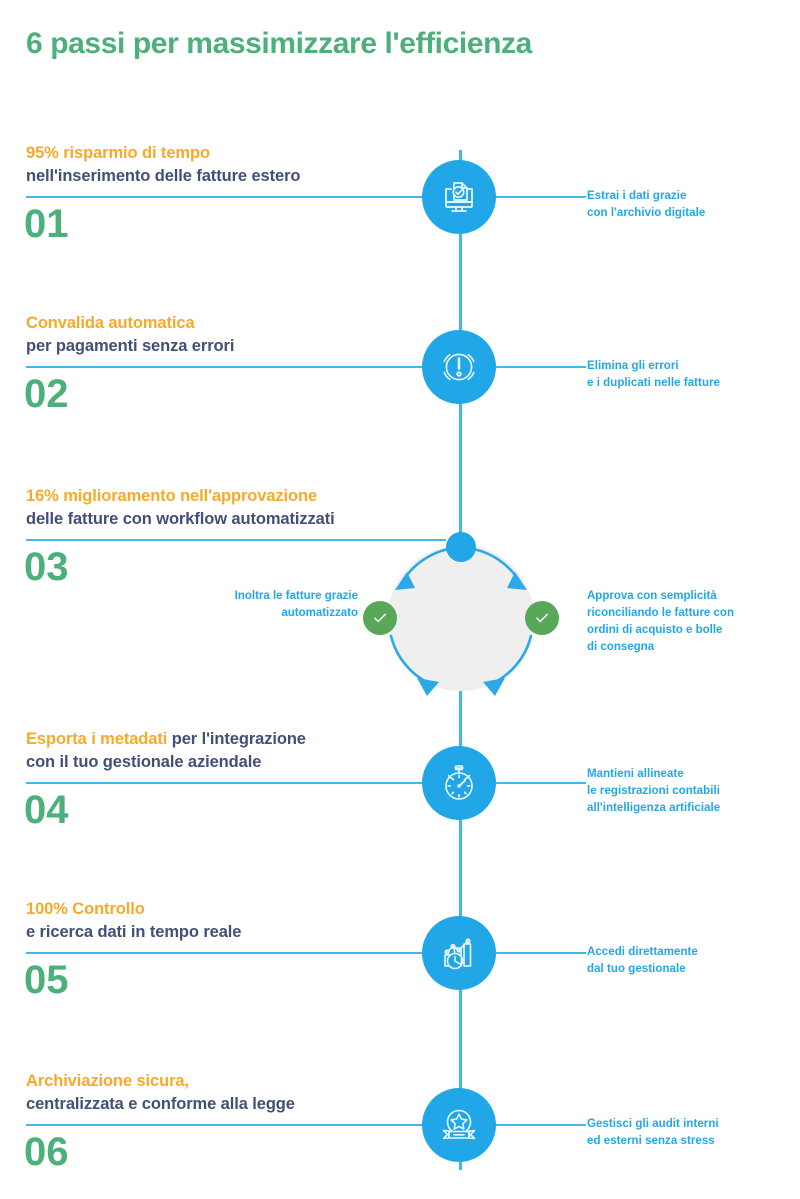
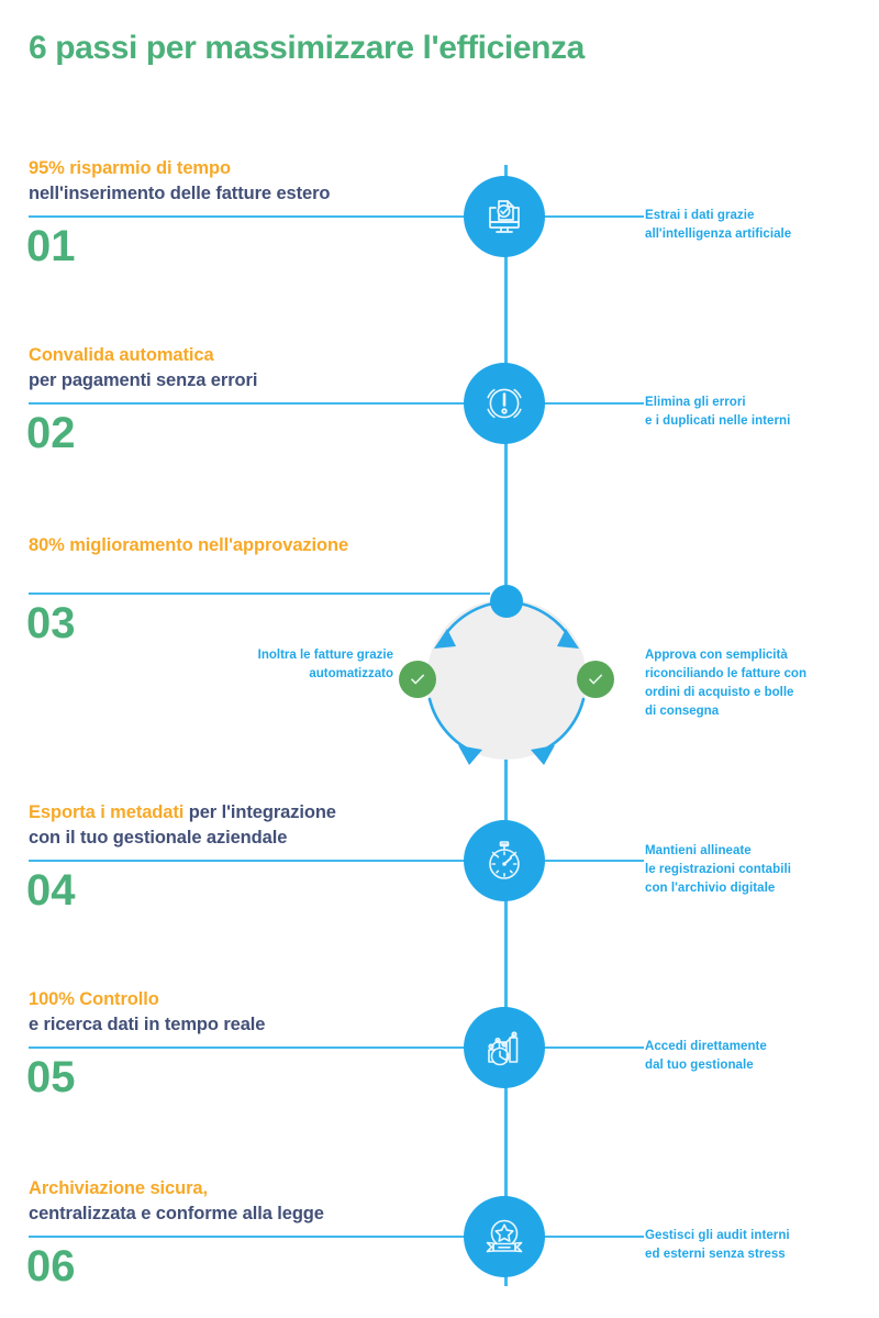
  6 passi per massimizzare l'efficienza
  95% risparmio di tempo
  nell'inserimento delle fatture estero
  01
  Estrai i dati grazie
- con l'archivio digitale
+ all'intelligenza artificiale
  Convalida automatica
  per pagamenti senza errori
  02
  Elimina gli errori
- e i duplicati nelle fatture
+ e i duplicati nelle interni
- 16% miglioramento nell'approvazione
+ 80% miglioramento nell'approvazione
- delle fatture con workflow automatizzati
  03
  Inoltra le fatture grazie
  automatizzato
  Approva con semplicità
  riconciliando le fatture con
  ordini di acquisto e bolle
  di consegna
  Esporta i metadati per l'integrazione
  con il tuo gestionale aziendale
  04
  Mantieni allineate
  le registrazioni contabili
- all'intelligenza artificiale
+ con l'archivio digitale
  100% Controllo
  e ricerca dati in tempo reale
  05
  Accedi direttamente
  dal tuo gestionale
  Archiviazione sicura,
  centralizzata e conforme alla legge
  06
  Gestisci gli audit interni
  ed esterni senza stress
